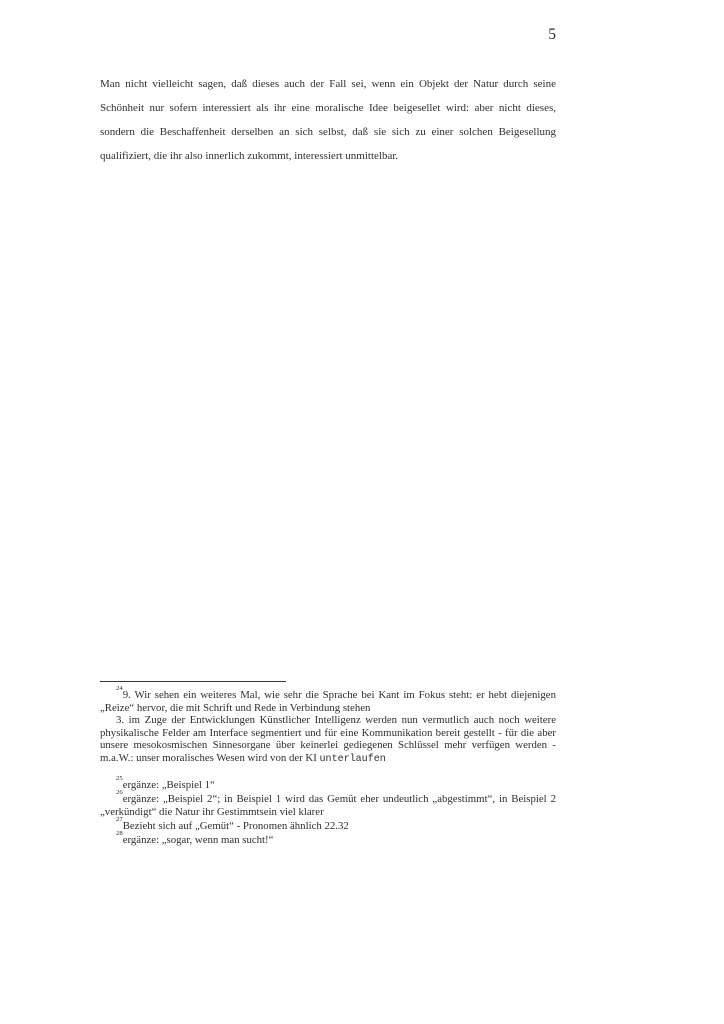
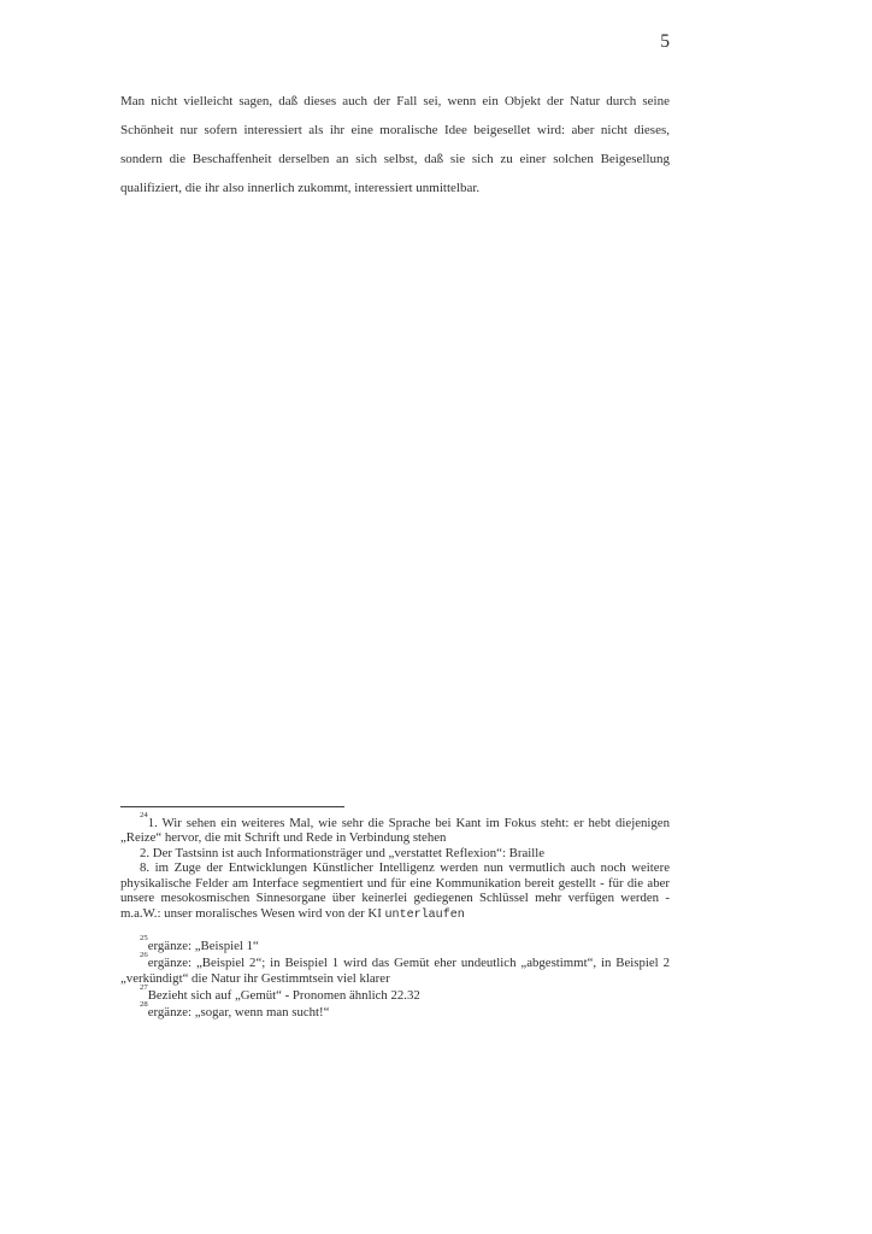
  5
  Man nicht vielleicht sagen, daß dieses auch der Fall sei, wenn ein Objekt der Natur durch seine Schönheit nur sofern interessiert als ihr eine moralische Idee beigesellet wird: aber nicht dieses, sondern die Beschaffenheit derselben an sich selbst, daß sie sich zu einer solchen Beigesellung qualifiziert, die ihr also innerlich zukommt, interessiert unmittelbar.
- 9. Wir sehen ein weiteres Mal, wie sehr die Sprache bei Kant im Fokus steht: er hebt diejenigen „Reize“ hervor, die mit Schrift und Rede in Verbindung stehen
+ 1. Wir sehen ein weiteres Mal, wie sehr die Sprache bei Kant im Fokus steht: er hebt diejenigen „Reize“ hervor, die mit Schrift und Rede in Verbindung stehen
+ 2. Der Tastsinn ist auch Informationsträger und „verstattet Reflexion“: Braille
- 3. im Zuge der Entwicklungen Künstlicher Intelligenz werden nun vermutlich auch noch weitere physikalische Felder am Interface segmentiert und für eine Kommunikation bereit gestellt - für die aber unsere mesokosmischen Sinnesorgane über keinerlei gediegenen Schlüssel mehr verfügen werden - m.a.W.: unser moralisches Wesen wird von der KI unterlaufen
+ 8. im Zuge der Entwicklungen Künstlicher Intelligenz werden nun vermutlich auch noch weitere physikalische Felder am Interface segmentiert und für eine Kommunikation bereit gestellt - für die aber unsere mesokosmischen Sinnesorgane über keinerlei gediegenen Schlüssel mehr verfügen werden - m.a.W.: unser moralisches Wesen wird von der KI unterlaufen
  ergänze: „Beispiel 1“
  ergänze: „Beispiel 2“; in Beispiel 1 wird das Gemüt eher undeutlich „abgestimmt“, in Beispiel 2 „verkündigt“ die Natur ihr Gestimmtsein viel klarer
  Bezieht sich auf „Gemüt“ - Pronomen ähnlich 22.32
  ergänze: „sogar, wenn man sucht!“
